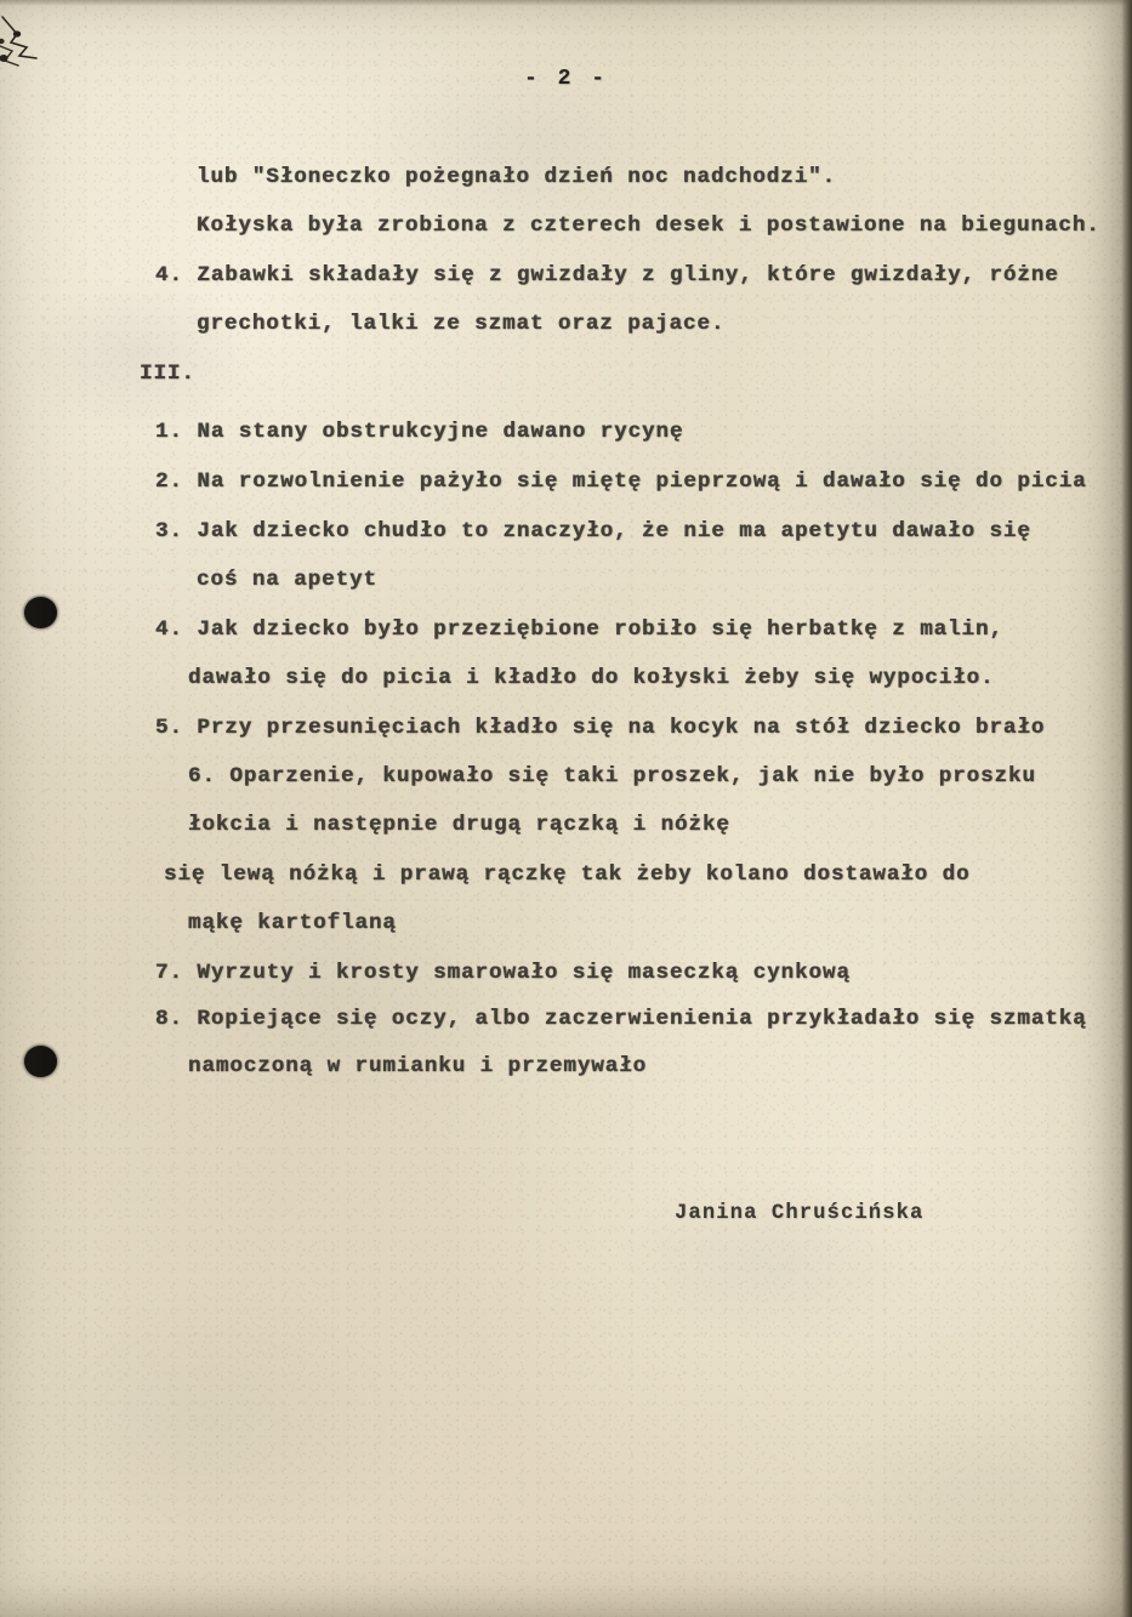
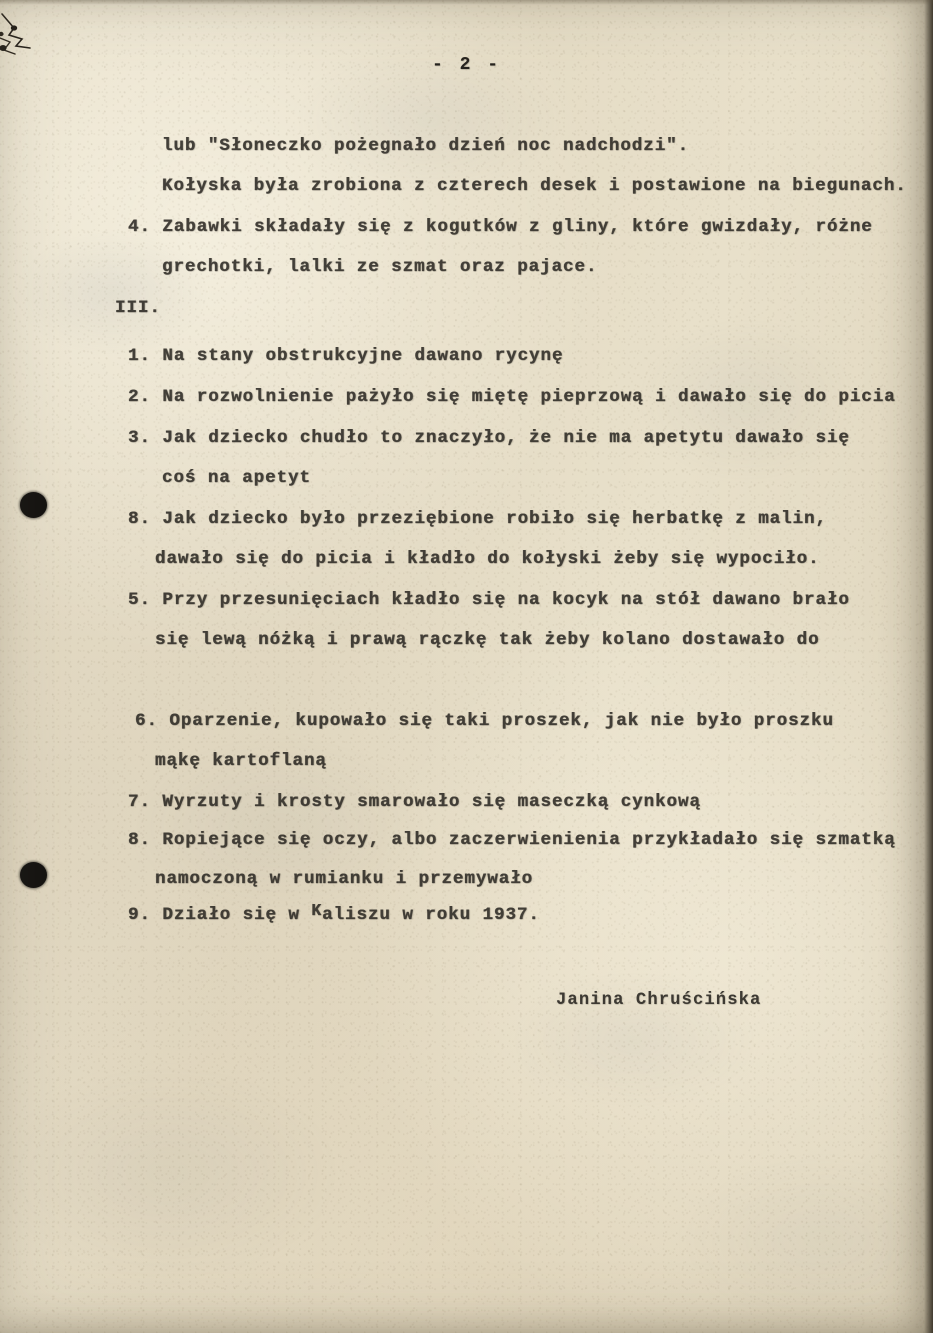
  - 2 -
  lub "Słoneczko pożegnało dzień noc nadchodzi".
  Kołyska była zrobiona z czterech desek i postawione na biegunach.
- 4. Zabawki składały się z gwizdały z gliny, które gwizdały, różne
+ 4. Zabawki składały się z kogutków z gliny, które gwizdały, różne
  grechotki, lalki ze szmat oraz pajace.
  III.
  1. Na stany obstrukcyjne dawano rycynę
  2. Na rozwolnienie pażyło się miętę pieprzową i dawało się do picia
  3. Jak dziecko chudło to znaczyło, że nie ma apetytu dawało się
  coś na apetyt
- 4. Jak dziecko było przeziębione robiło się herbatkę z malin,
+ 8. Jak dziecko było przeziębione robiło się herbatkę z malin,
  dawało się do picia i kładło do kołyski żeby się wypociło.
- 5. Przy przesunięciach kładło się na kocyk na stół dziecko brało
+ 5. Przy przesunięciach kładło się na kocyk na stół dawano brało
- 6. Oparzenie, kupowało się taki proszek, jak nie było proszku
+ się lewą nóżką i prawą rączkę tak żeby kolano dostawało do
- łokcia i następnie drugą rączką i nóżkę
- się lewą nóżką i prawą rączkę tak żeby kolano dostawało do
+ 6. Oparzenie, kupowało się taki proszek, jak nie było proszku
  mąkę kartoflaną
  7. Wyrzuty i krosty smarowało się maseczką cynkową
  8. Ropiejące się oczy, albo zaczerwienienia przykładało się szmatką
  namoczoną w rumianku i przemywało
+ 9. Działo się w Kaliszu w roku 1937.
  Janina Chruścińska
